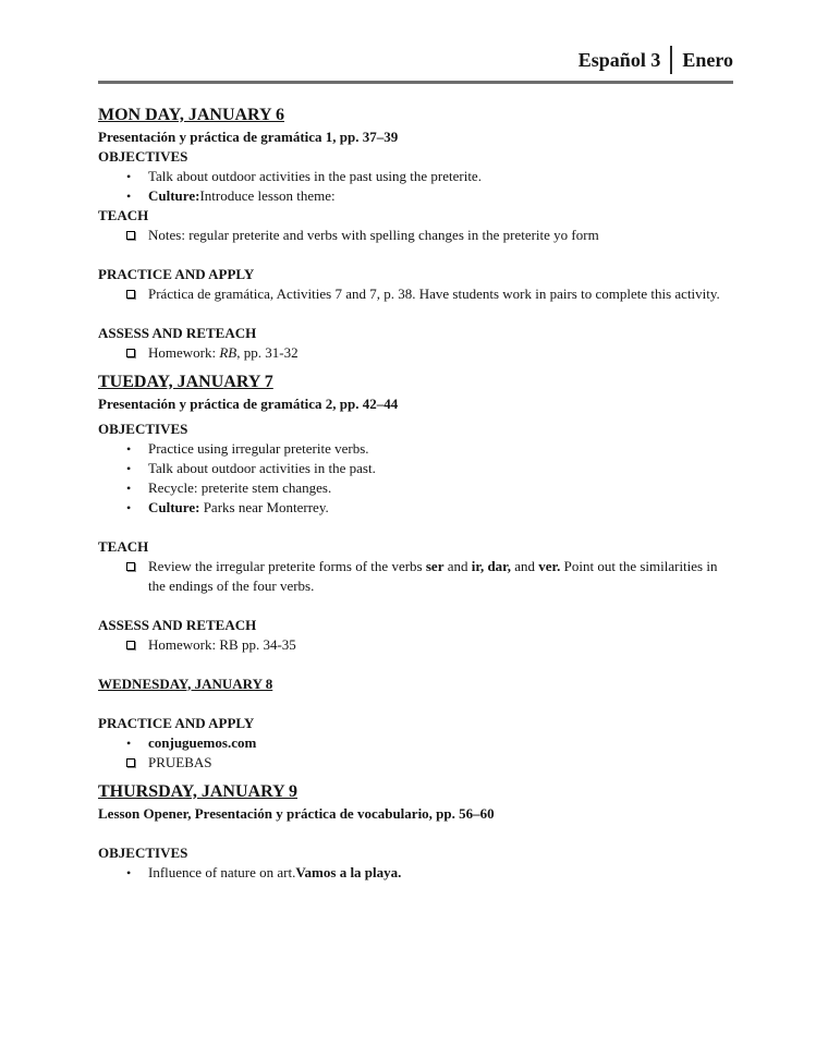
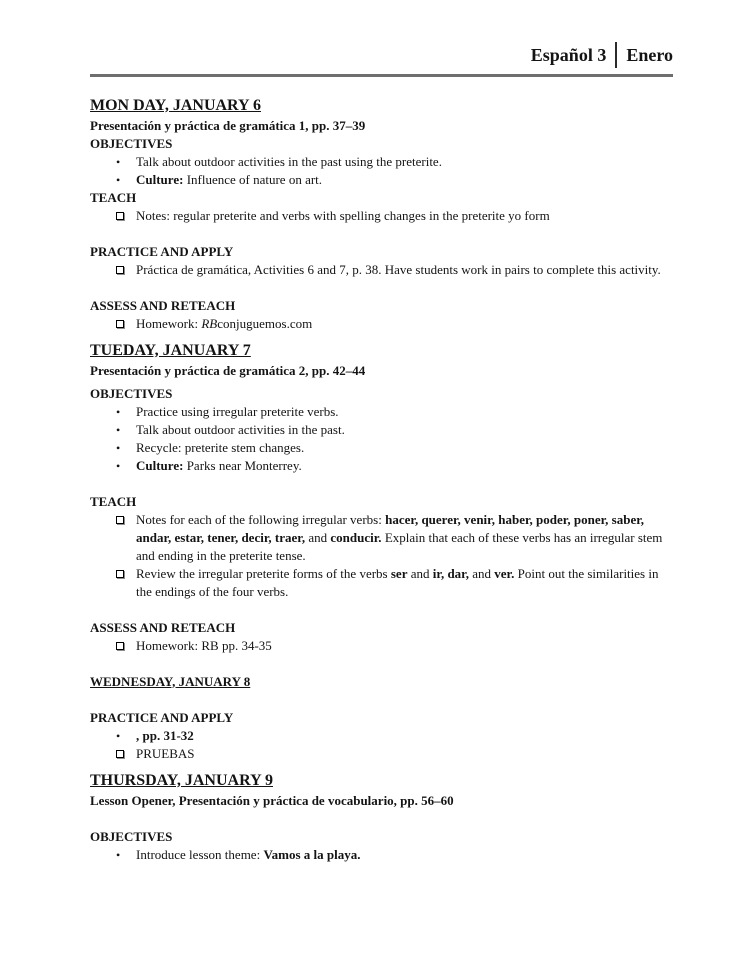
  Español 3
  Enero
  MON DAY, JANUARY 6
  Presentación y práctica de gramática 1, pp. 37–39
  OBJECTIVES
  •
  Talk about outdoor activities in the past using the preterite.
  •
- Culture:Introduce lesson theme:
+ Culture: Influence of nature on art.
  TEACH
  Notes: regular preterite and verbs with spelling changes in the preterite yo form
  PRACTICE AND APPLY
- Práctica de gramática, Activities 7 and 7, p. 38. Have students work in pairs to complete this activity.
+ Práctica de gramática, Activities 6 and 7, p. 38. Have students work in pairs to complete this activity.
  ASSESS AND RETEACH
- Homework: RB, pp. 31-32
+ Homework: RBconjuguemos.com
  TUEDAY, JANUARY 7
  Presentación y práctica de gramática 2, pp. 42–44
  OBJECTIVES
  •
  Practice using irregular preterite verbs.
  •
  Talk about outdoor activities in the past.
  •
  Recycle: preterite stem changes.
  •
  Culture: Parks near Monterrey.
  TEACH
+ Notes for each of the following irregular verbs: hacer, querer, venir, haber, poder, poner, saber, andar, estar, tener, decir, traer, and conducir. Explain that each of these verbs has an irregular stem and ending in the preterite tense.
  Review the irregular preterite forms of the verbs ser and ir, dar, and ver. Point out the similarities in the endings of the four verbs.
  ASSESS AND RETEACH
  Homework: RB pp. 34-35
  WEDNESDAY, JANUARY 8
  PRACTICE AND APPLY
  •
- conjuguemos.com
+ , pp. 31-32
  PRUEBAS
  THURSDAY, JANUARY 9
  Lesson Opener, Presentación y práctica de vocabulario, pp. 56–60
  OBJECTIVES
  •
- Influence of nature on art.Vamos a la playa.
+ Introduce lesson theme: Vamos a la playa.
